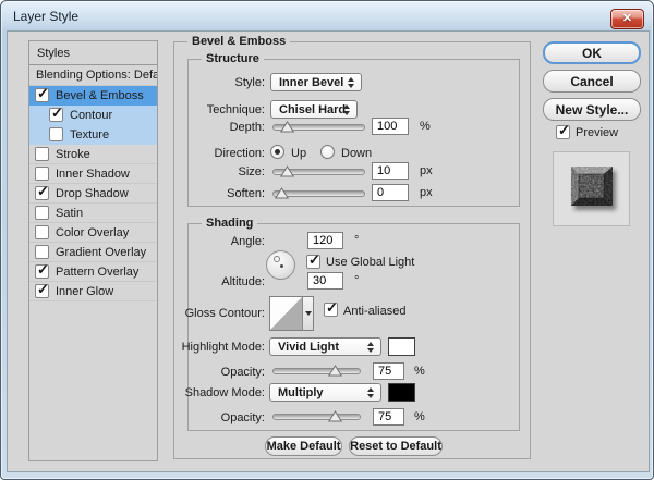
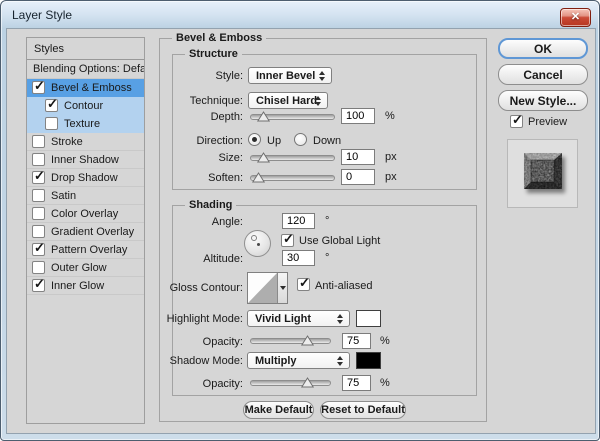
  Layer Style
  ✕
  Styles
  Blending Options: Defa
  Bevel & Emboss
  Contour
  Texture
  Stroke
  Inner Shadow
  Drop Shadow
  Satin
  Color Overlay
  Gradient Overlay
  Pattern Overlay
+ Outer Glow
  Inner Glow
  Bevel & Emboss
  Structure
  Style:
  Inner Bevel
  Technique:
  Chisel Hard
  Depth:
  100
  %
  Direction:
  Up
  Down
  Size:
  10
  px
  Soften:
  0
  px
  Shading
  Angle:
  120
  °
  Use Global Light
  Altitude:
  30
  °
  Gloss Contour:
  Anti-aliased
  Highlight Mode:
  Vivid Light
  Opacity:
  75
  %
  Shadow Mode:
  Multiply
  Opacity:
  75
  %
  Make Default
  Reset to Default
  OK
  Cancel
  New Style...
  Preview
